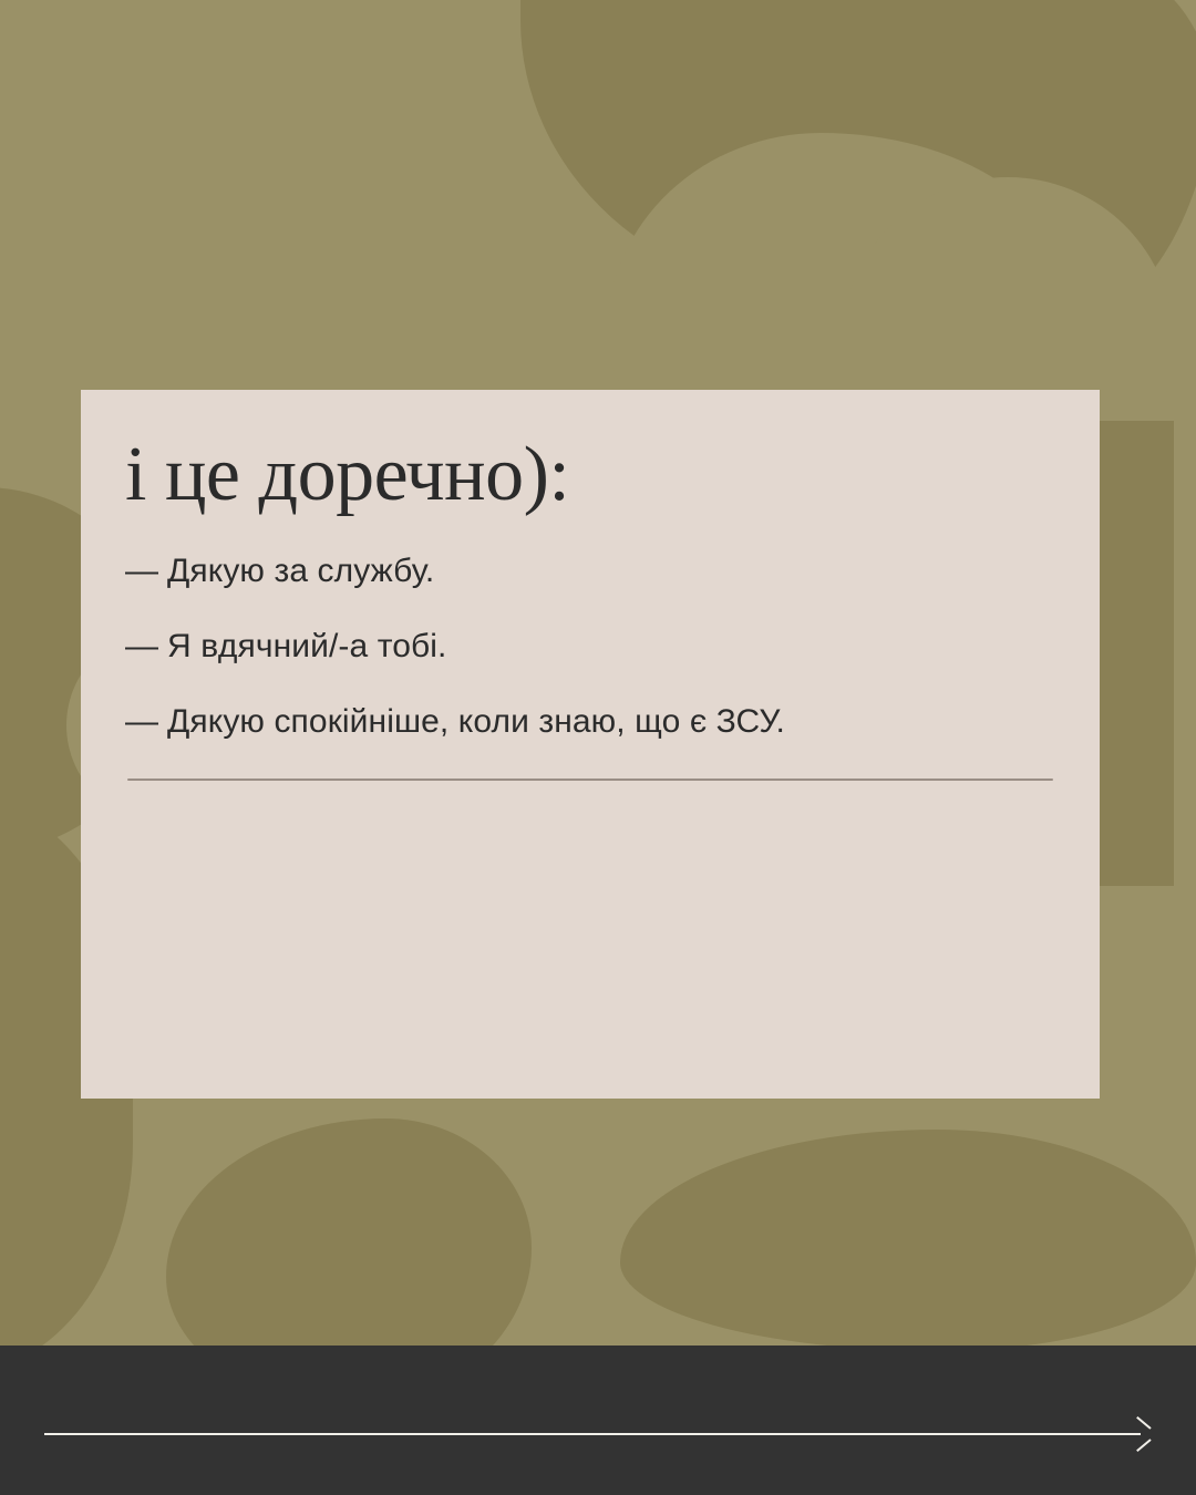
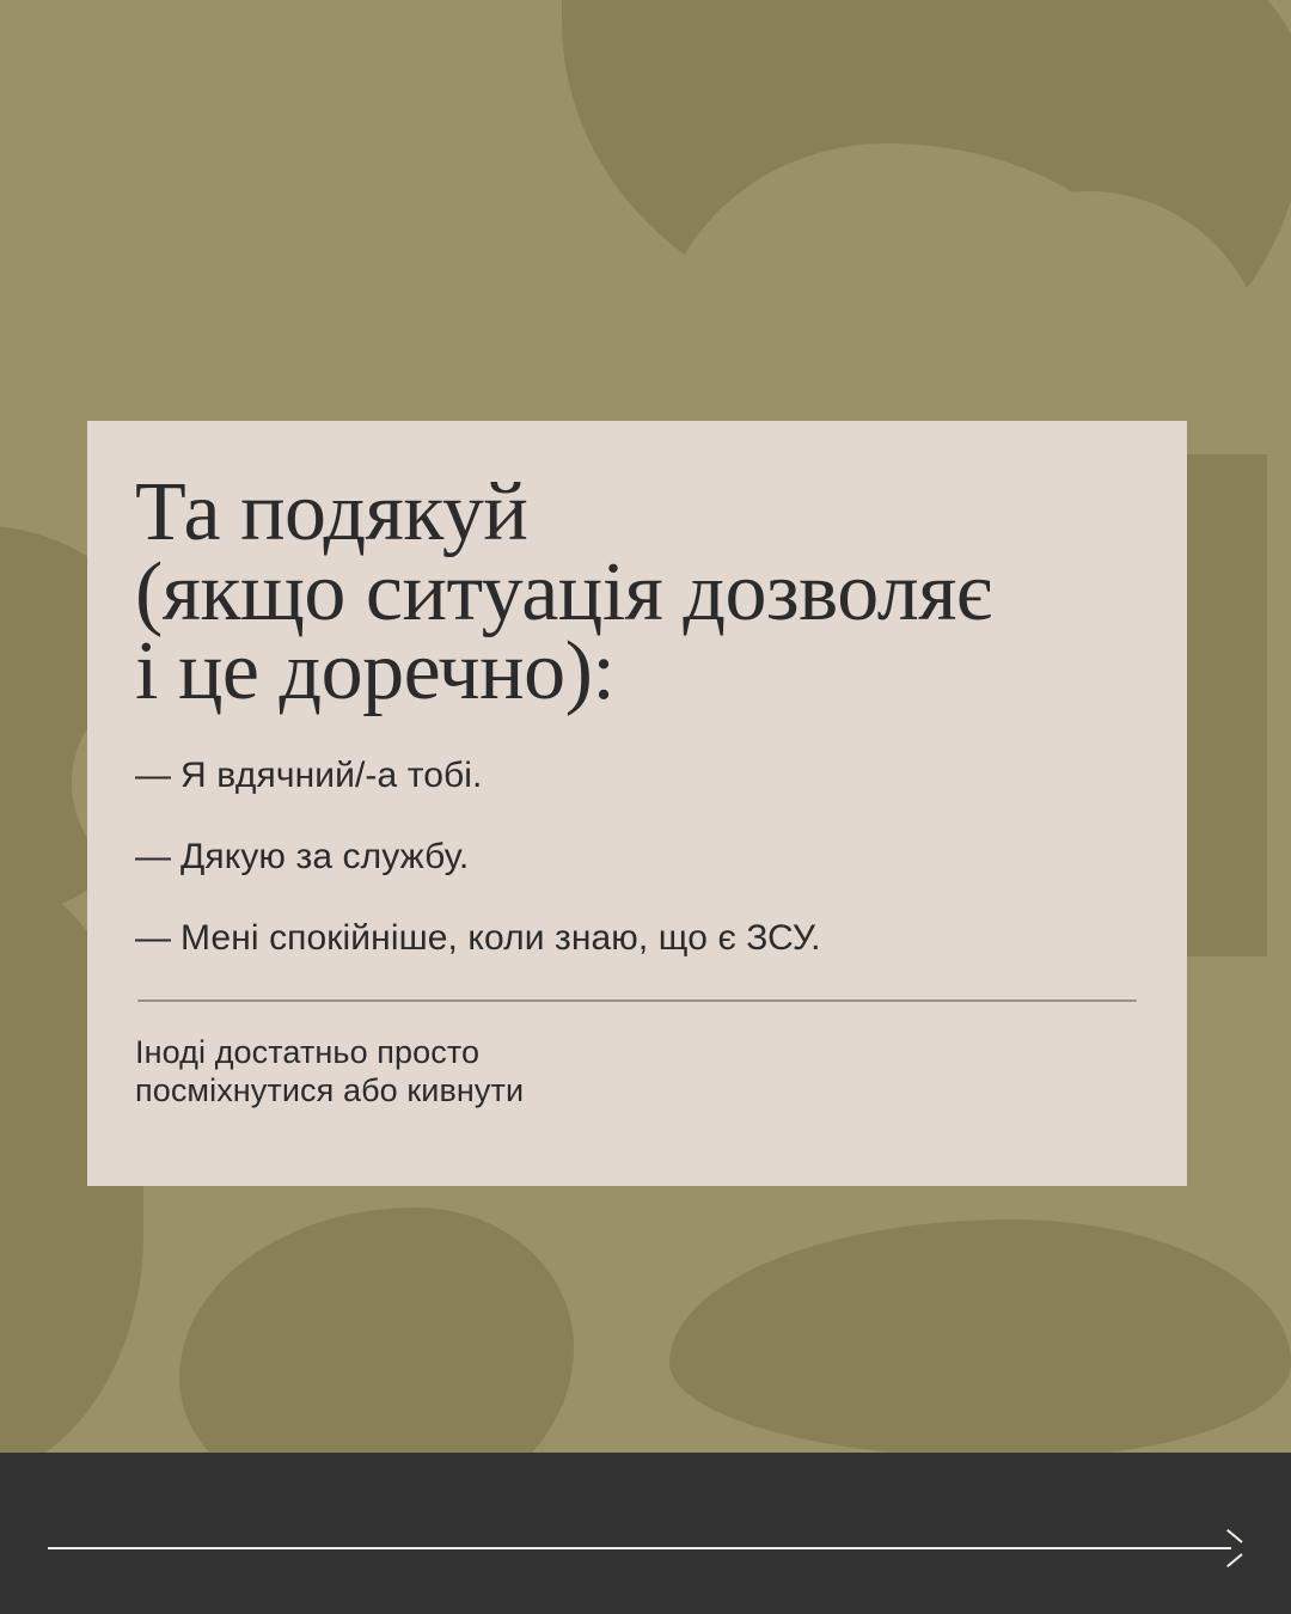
+ Та подякуй
+ (якщо ситуація дозволяє
  і це доречно):
  —
- Дякую за службу.
+ Я вдячний/-а тобі.
  —
- Я вдячний/-а тобі.
+ Дякую за службу.
  —
- Дякую спокійніше, коли знаю, що є ЗСУ.
+ Мені спокійніше, коли знаю, що є ЗСУ.
+ Іноді достатньо просто
+ посміхнутися або кивнути
